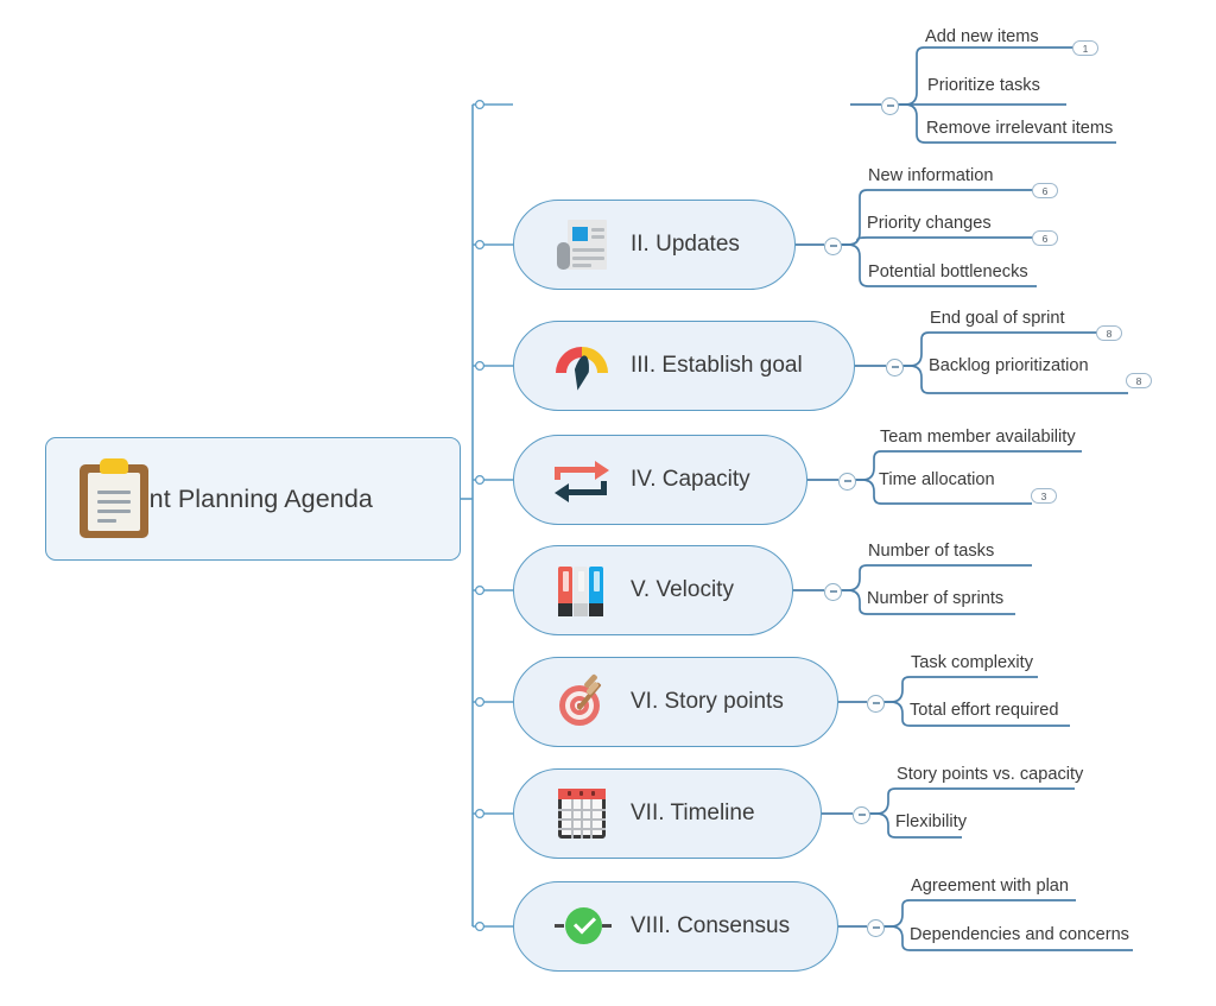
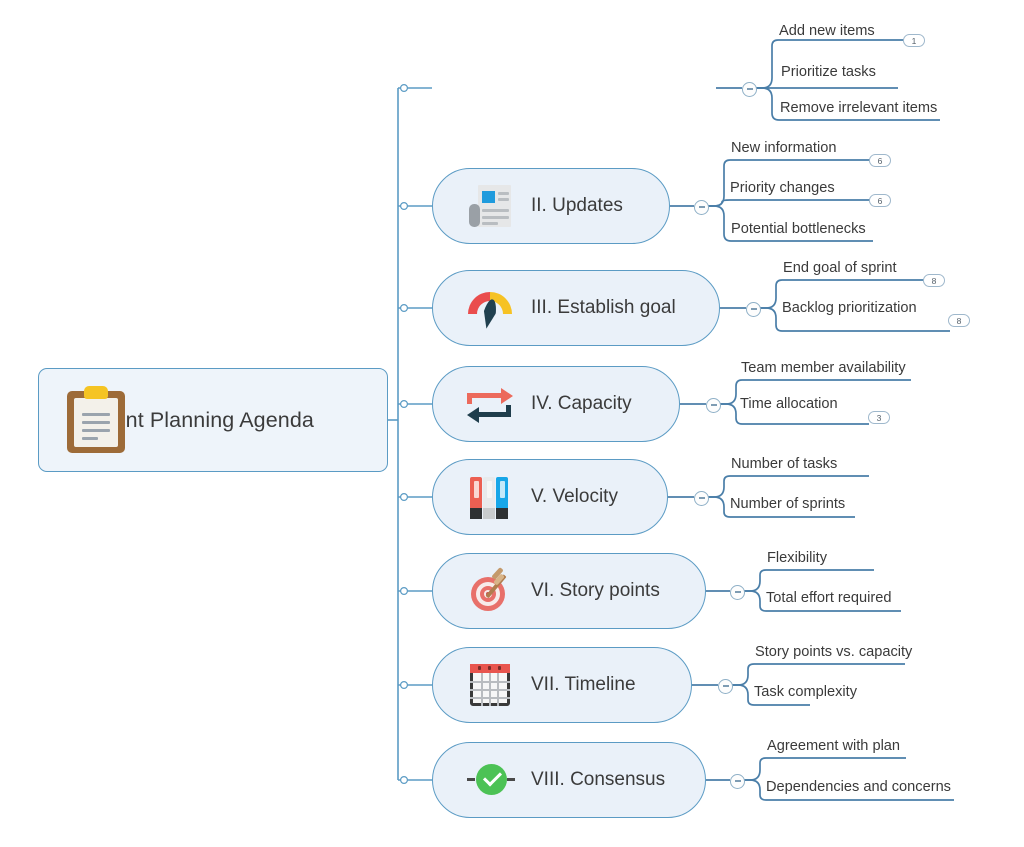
  nt Planning Agenda
  Add new items
  1
  Prioritize tasks
  Remove irrelevant items
  II. Updates
  New information
  6
  Priority changes
  6
  Potential bottlenecks
  III. Establish goal
  End goal of sprint
  8
  Backlog prioritization
  8
  IV. Capacity
  Team member availability
  Time allocation
  3
  V. Velocity
  Number of tasks
  Number of sprints
  VI. Story points
- Task complexity
+ Flexibility
  Total effort required
  VII. Timeline
  Story points vs. capacity
- Flexibility
+ Task complexity
  VIII. Consensus
  Agreement with plan
  Dependencies and concerns
